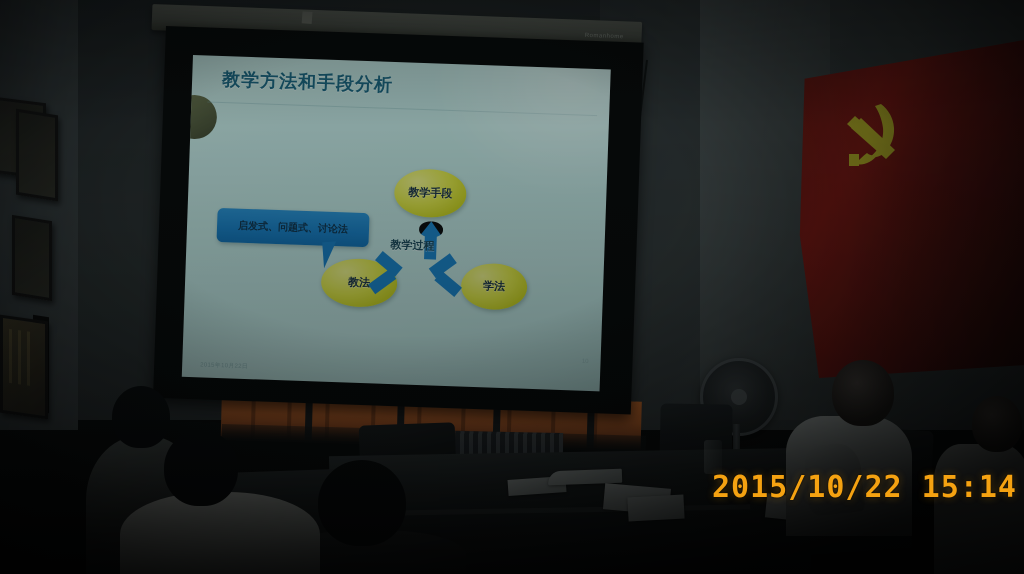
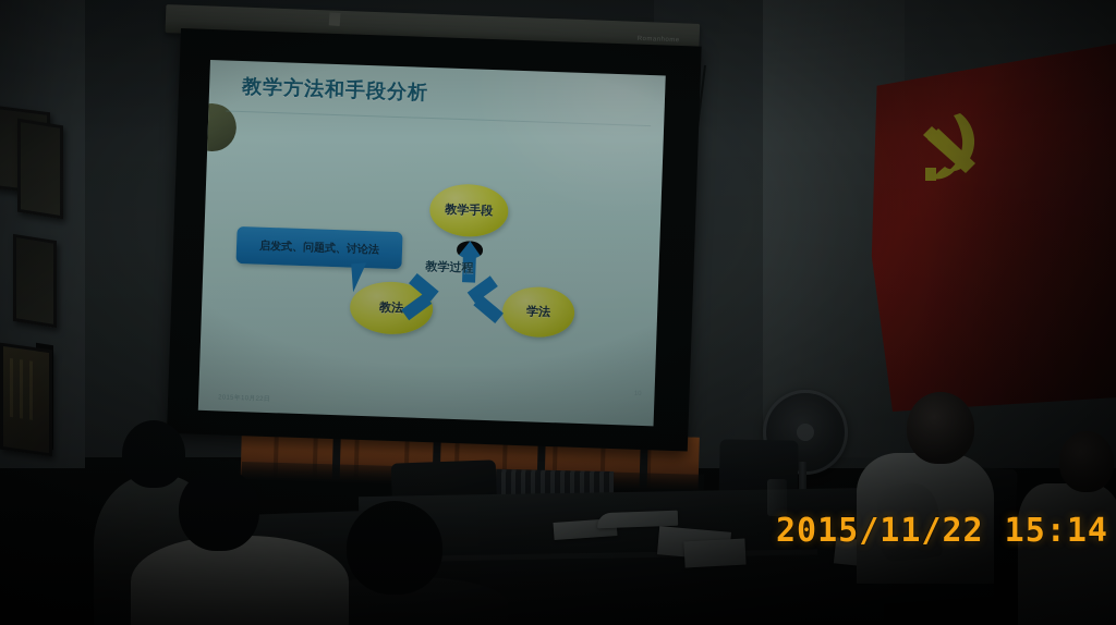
- 2015/10/22 15:14
+ 2015/11/22 15:14
